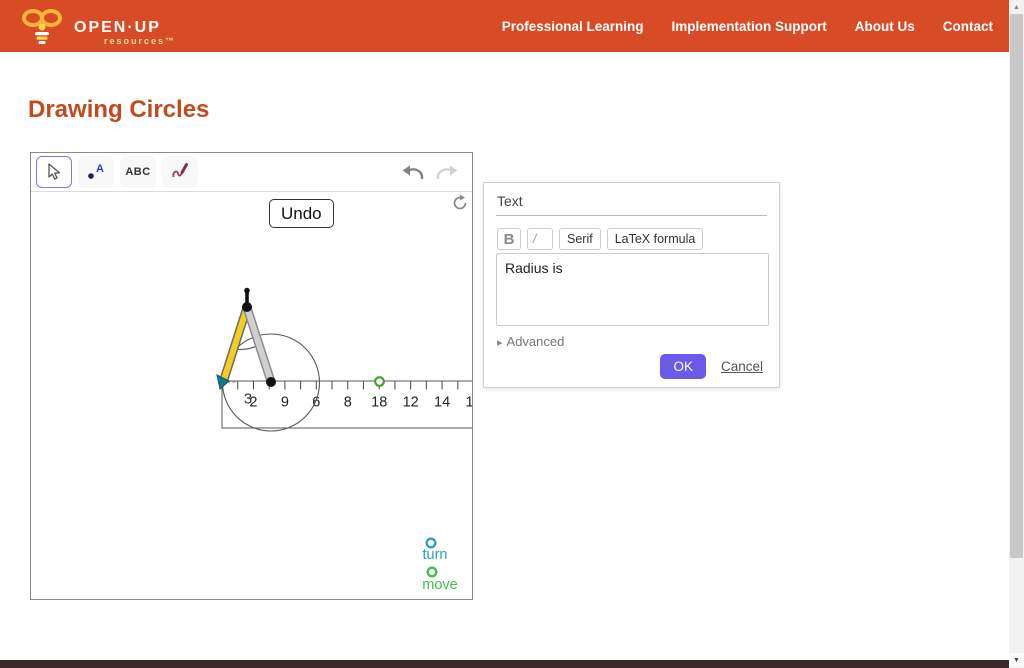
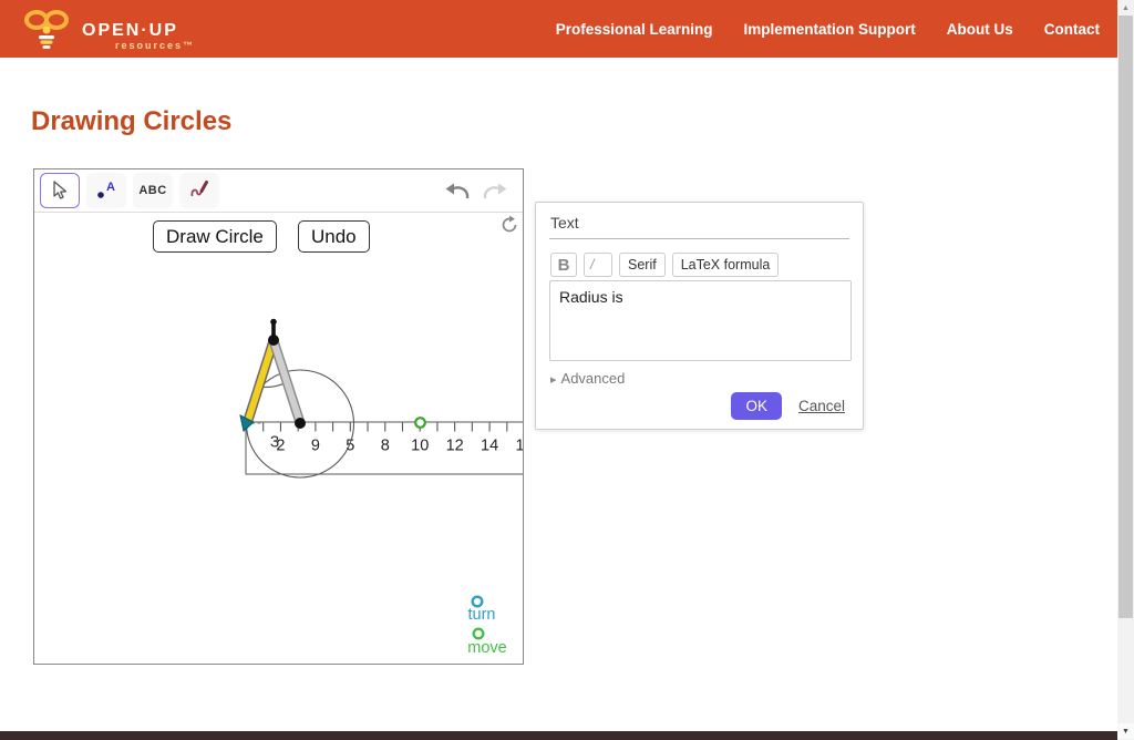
  OPEN·UP
  resources™
  Professional Learning
  Implementation Support
  About Us
  Contact
  Drawing Circles
  A
  ABC
  2
  9
- 6
+ 5
  8
- 18
+ 10
  12
  14
  3
  turn
  move
+ Draw Circle
  Undo
  Text
  B
  /
  Serif
  LaTeX formula
  Radius is
  ▸ Advanced
  OK
  Cancel
